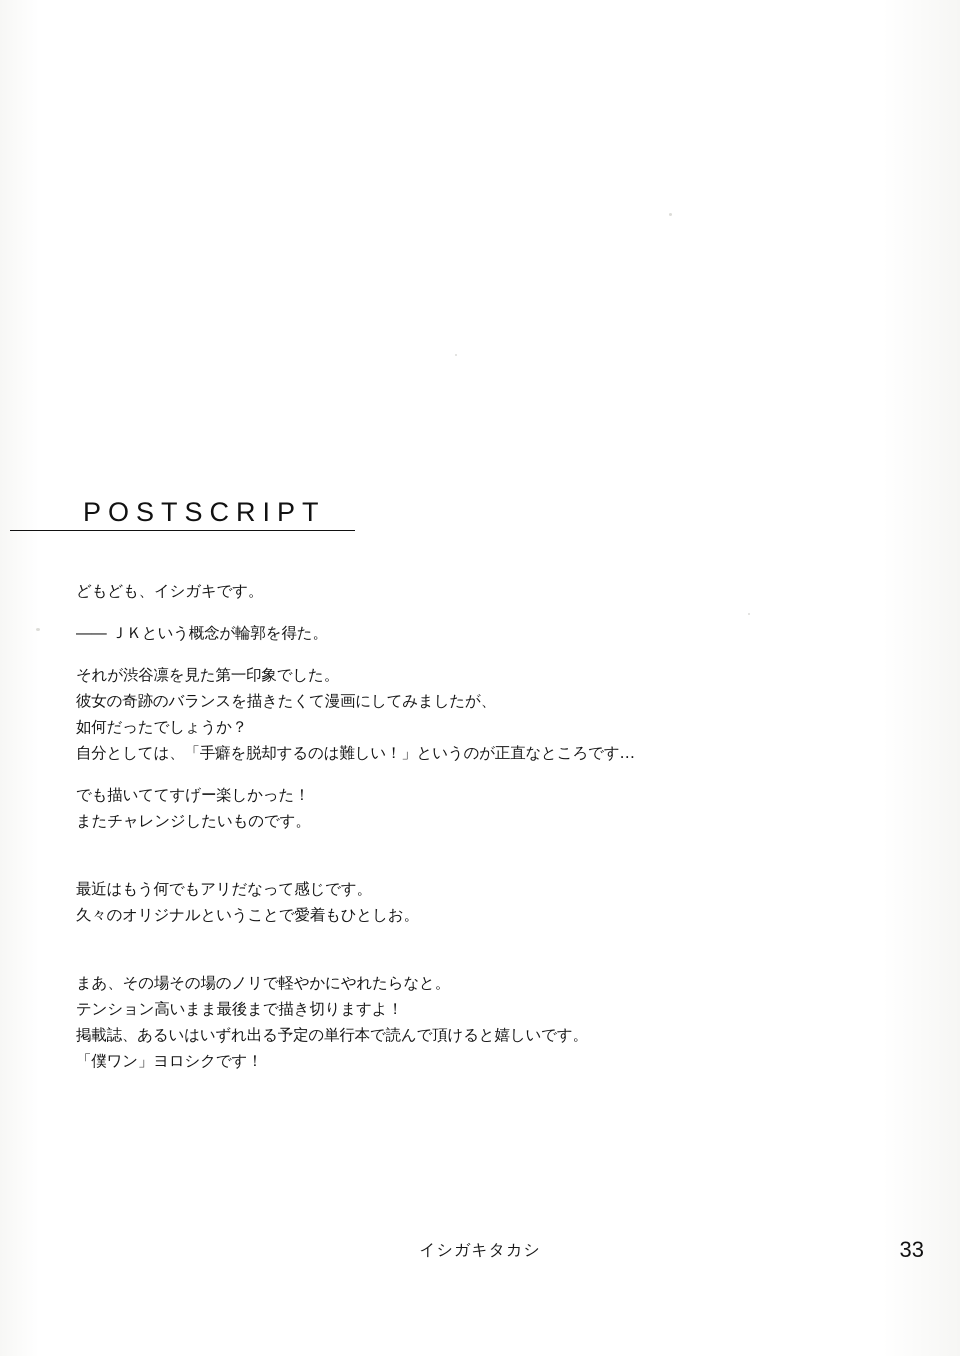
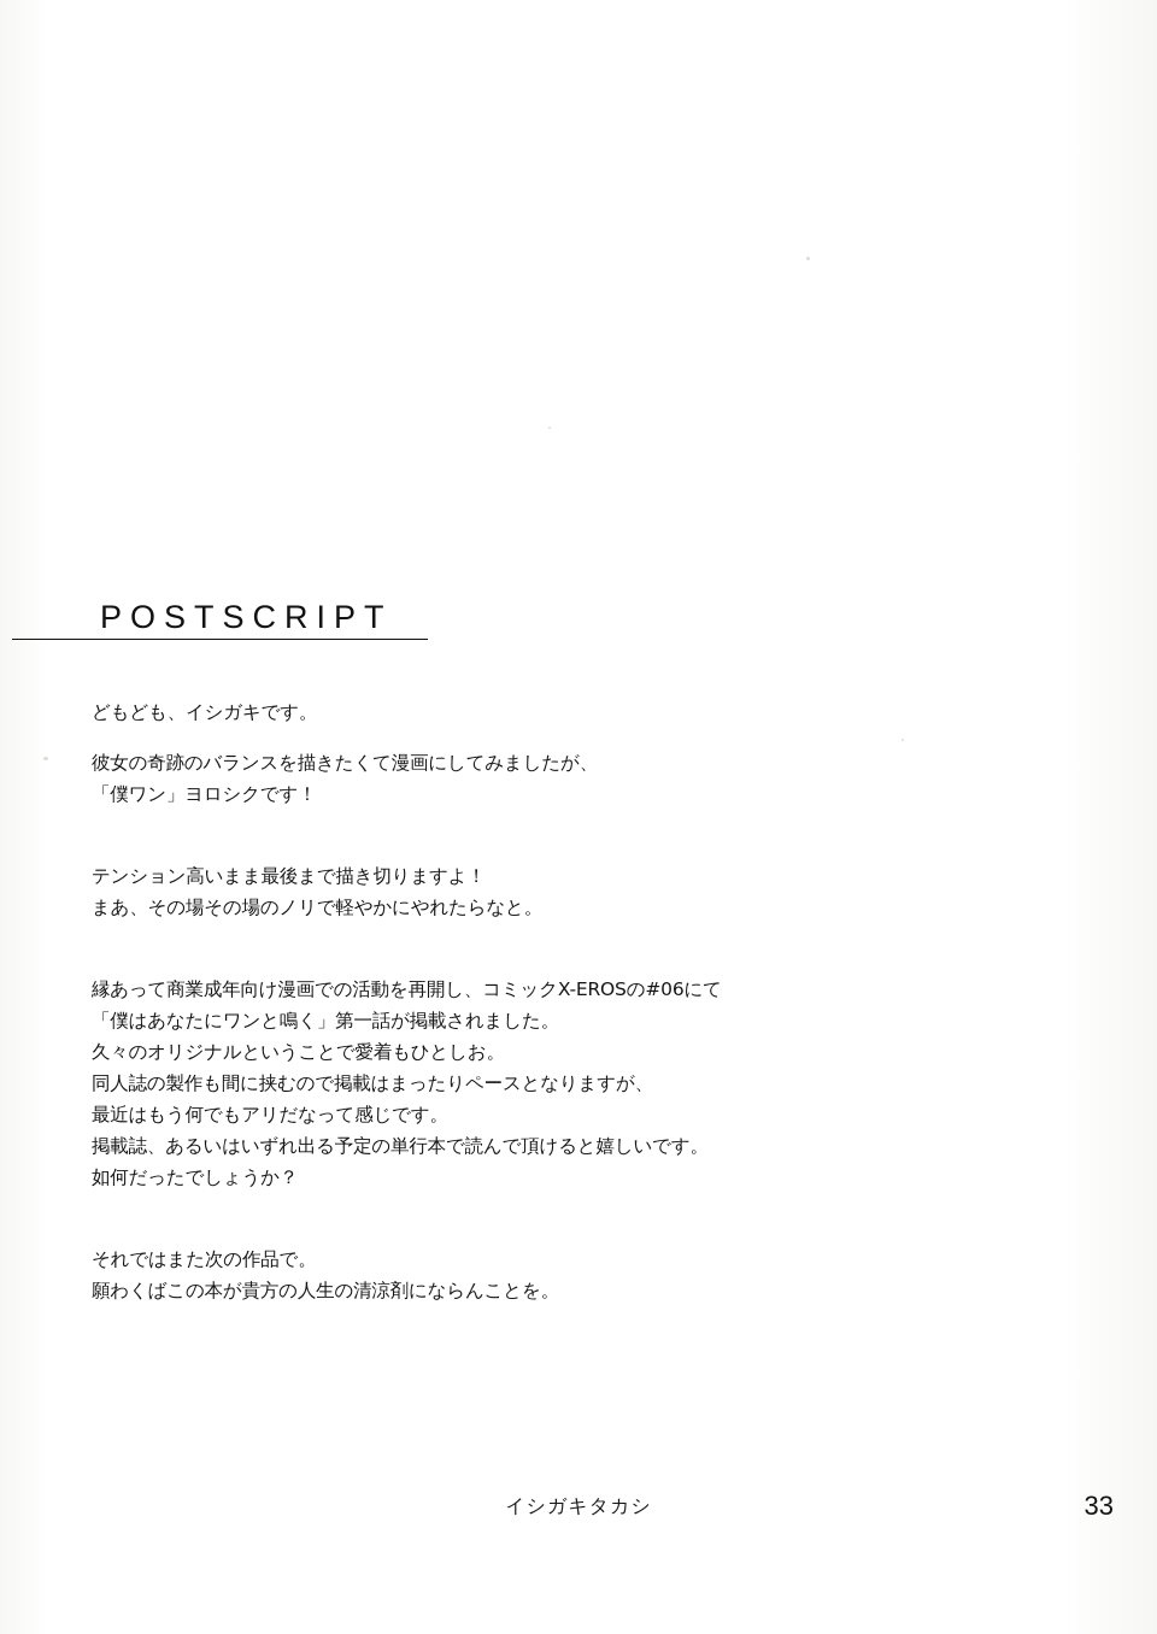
  POSTSCRIPT
  どもども、イシガキです。
- ―― ＪＫという概念が輪郭を得た。
- それが渋谷凛を見た第一印象でした。
  彼女の奇跡のバランスを描きたくて漫画にしてみましたが、
- 如何だったでしょうか？
+ 「僕ワン」ヨロシクです！
- 自分としては、「手癖を脱却するのは難しい！」というのが正直なところです…
- でも描いててすげー楽しかった！
- またチャレンジしたいものです。
- 最近はもう何でもアリだなって感じです。
+ テンション高いまま最後まで描き切りますよ！
- 久々のオリジナルということで愛着もひとしお。
+ まあ、その場その場のノリで軽やかにやれたらなと。
+ 縁あって商業成年向け漫画での活動を再開し、コミックX-EROSの#06にて
+ 「僕はあなたにワンと鳴く」第一話が掲載されました。
- まあ、その場その場のノリで軽やかにやれたらなと。
+ 久々のオリジナルということで愛着もひとしお。
+ 同人誌の製作も間に挟むので掲載はまったりペースとなりますが、
- テンション高いまま最後まで描き切りますよ！
+ 最近はもう何でもアリだなって感じです。
  掲載誌、あるいはいずれ出る予定の単行本で読んで頂けると嬉しいです。
- 「僕ワン」ヨロシクです！
+ 如何だったでしょうか？
+ それではまた次の作品で。
+ 願わくばこの本が貴方の人生の清涼剤にならんことを。
  イシガキタカシ
  33
